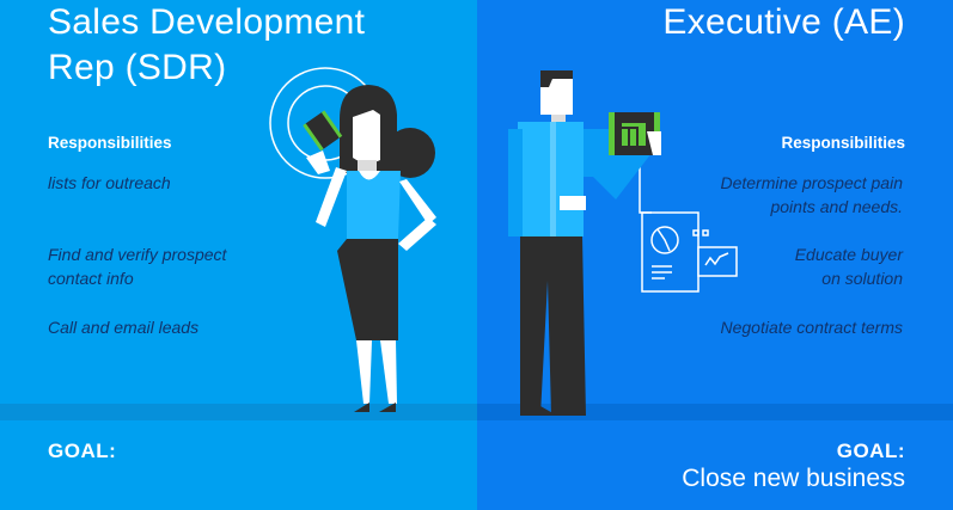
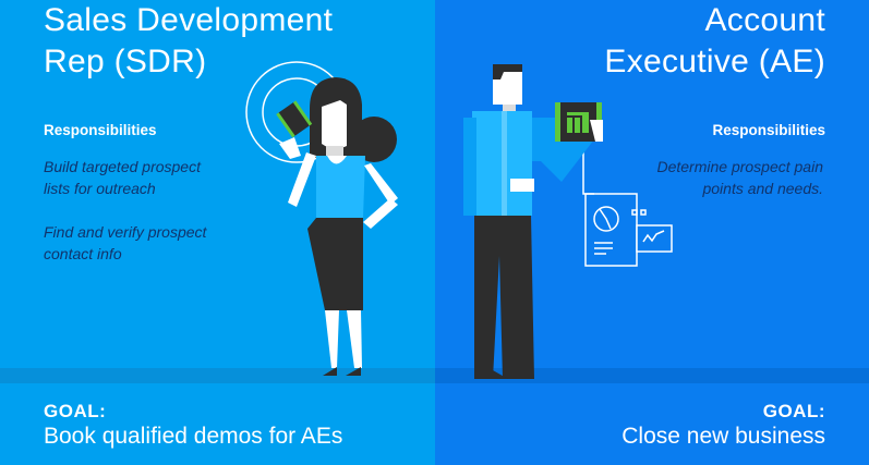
  Sales Development
  Rep (SDR)
  Responsibilities
+ Build targeted prospect
  lists for outreach
  Find and verify prospect
  contact info
- Call and email leads
  GOAL:
+ Book qualified demos for AEs
+ Account
  Executive (AE)
  Responsibilities
  Determine prospect pain
  points and needs.
- Educate buyer
- on solution
- Negotiate contract terms
  GOAL:
  Close new business
